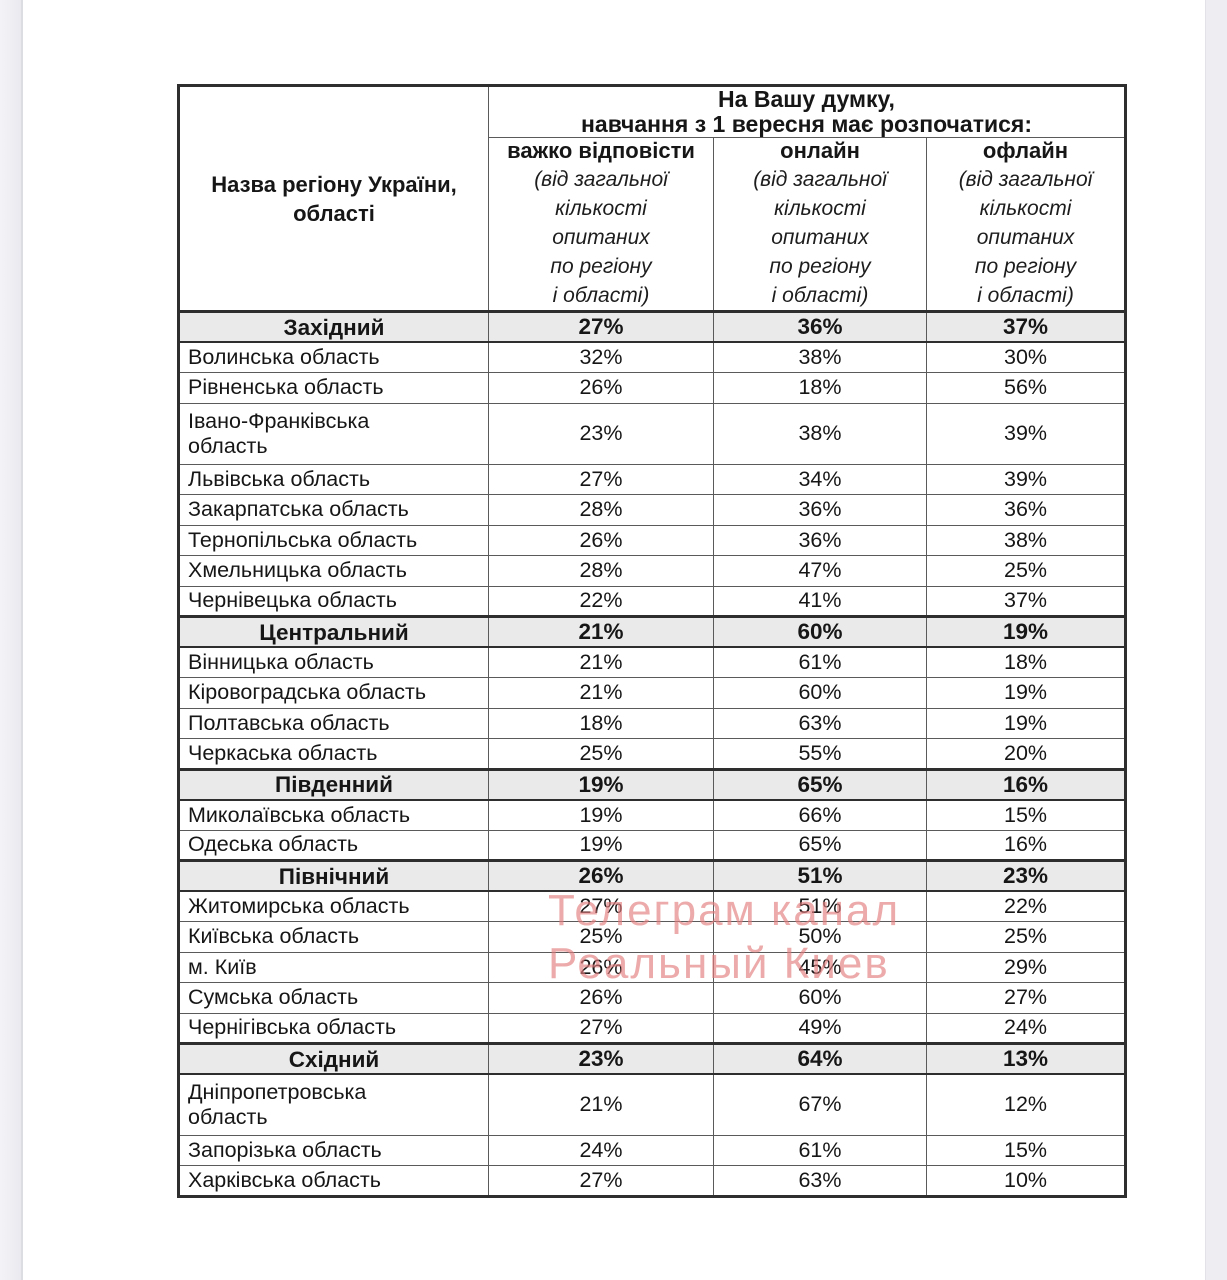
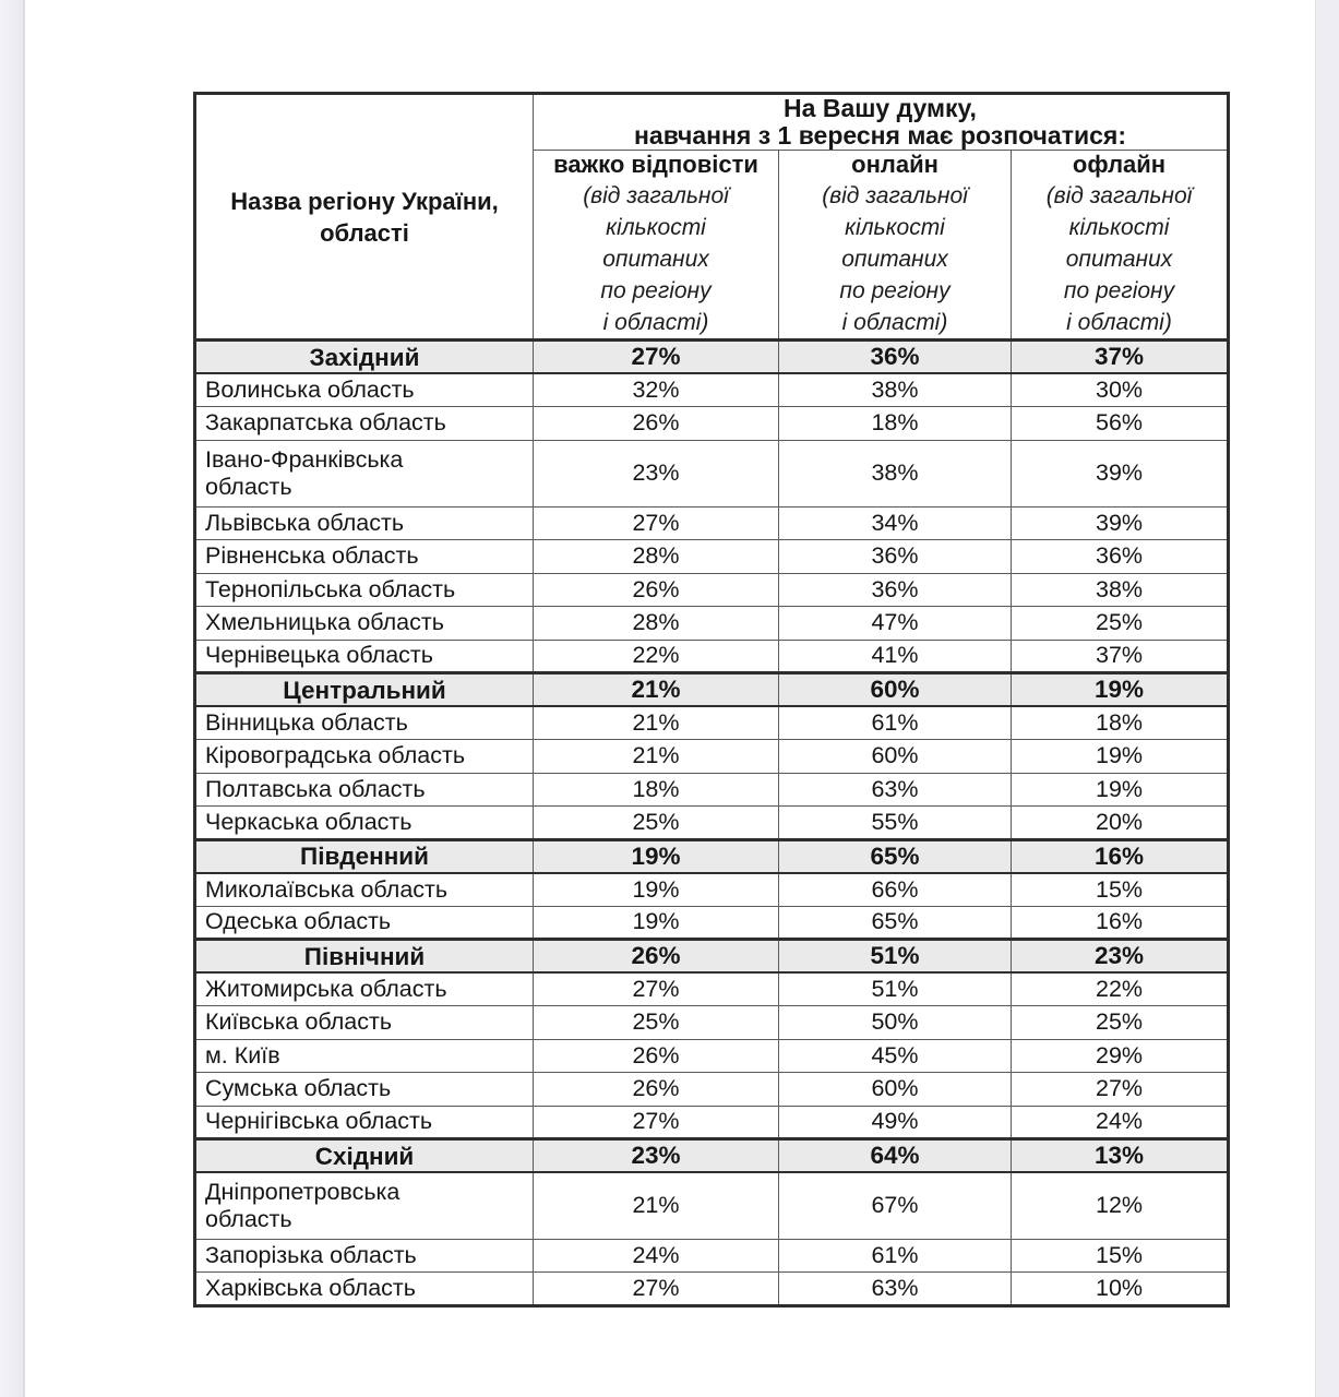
  Назва регіону України, області	На Вашу думку, навчання з 1 вересня має розпочатися:
  важко відповісти (від загальної кількості опитаних по регіону і області)	онлайн (від загальної кількості опитаних по регіону і області)	офлайн (від загальної кількості опитаних по регіону і області)
  Західний	27%	36%	37%
  Волинська область	32%	38%	30%
- Рівненська область	26%	18%	56%
+ Закарпатська область	26%	18%	56%
  Івано-Франківська область	23%	38%	39%
  Львівська область	27%	34%	39%
- Закарпатська область	28%	36%	36%
+ Рівненська область	28%	36%	36%
  Тернопільська область	26%	36%	38%
  Хмельницька область	28%	47%	25%
  Чернівецька область	22%	41%	37%
  Центральний	21%	60%	19%
  Вінницька область	21%	61%	18%
  Кіровоградська область	21%	60%	19%
  Полтавська область	18%	63%	19%
  Черкаська область	25%	55%	20%
  Південний	19%	65%	16%
  Миколаївська область	19%	66%	15%
  Одеська область	19%	65%	16%
  Північний	26%	51%	23%
  Житомирська область	27%	51%	22%
  Київська область	25%	50%	25%
  м. Київ	26%	45%	29%
  Сумська область	26%	60%	27%
  Чернігівська область	27%	49%	24%
  Східний	23%	64%	13%
  Дніпропетровська область	21%	67%	12%
  Запорізька область	24%	61%	15%
  Харківська область	27%	63%	10%
- Телеграм канал
- Реальный Киев
